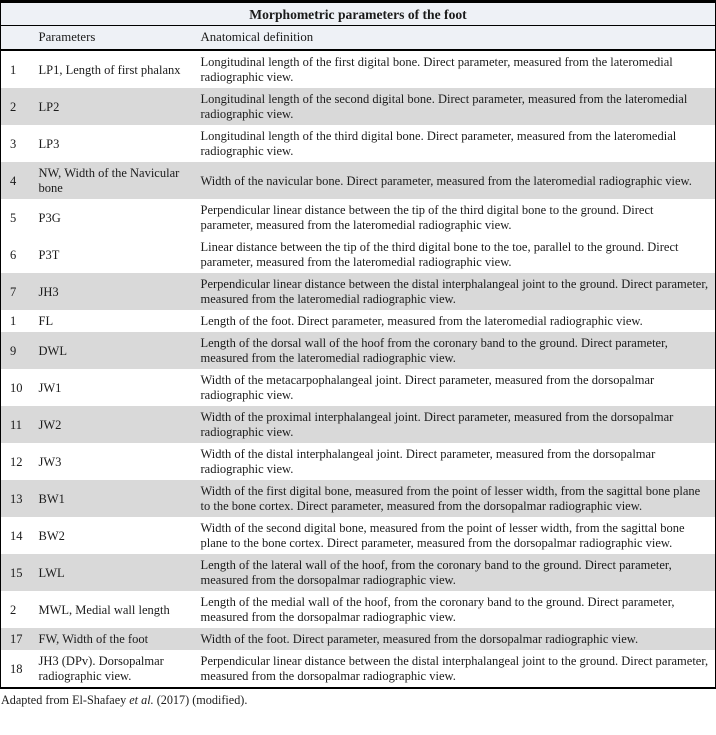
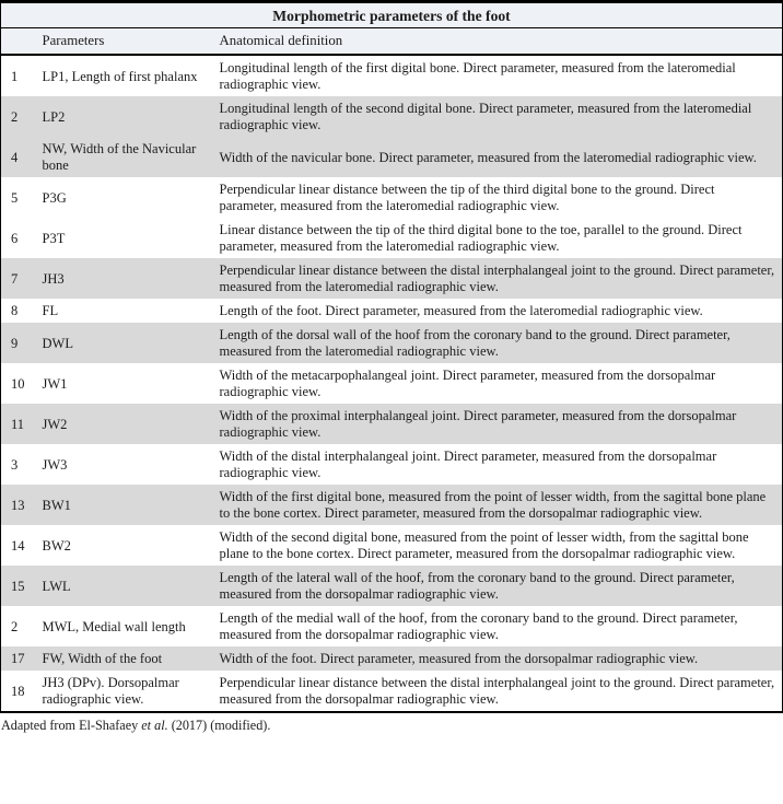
  Morphometric parameters of the foot
  	Parameters	Anatomical definition
  1	LP1, Length of first phalanx	Longitudinal length of the first digital bone. Direct parameter, measured from the lateromedial radiographic view.
  2	LP2	Longitudinal length of the second digital bone. Direct parameter, measured from the lateromedial radiographic view.
- 3	LP3	Longitudinal length of the third digital bone. Direct parameter, measured from the lateromedial radiographic view.
  4	NW, Width of the Navicular bone	Width of the navicular bone. Direct parameter, measured from the lateromedial radiographic view.
  5	P3G	Perpendicular linear distance between the tip of the third digital bone to the ground. Direct parameter, measured from the lateromedial radiographic view.
  6	P3T	Linear distance between the tip of the third digital bone to the toe, parallel to the ground. Direct parameter, measured from the lateromedial radiographic view.
  7	JH3	Perpendicular linear distance between the distal interphalangeal joint to the ground. Direct parameter, measured from the lateromedial radiographic view.
- 1	FL	Length of the foot. Direct parameter, measured from the lateromedial radiographic view.
+ 8	FL	Length of the foot. Direct parameter, measured from the lateromedial radiographic view.
  9	DWL	Length of the dorsal wall of the hoof from the coronary band to the ground. Direct parameter, measured from the lateromedial radiographic view.
  10	JW1	Width of the metacarpophalangeal joint. Direct parameter, measured from the dorsopalmar radiographic view.
  11	JW2	Width of the proximal interphalangeal joint. Direct parameter, measured from the dorsopalmar radiographic view.
- 12	JW3	Width of the distal interphalangeal joint. Direct parameter, measured from the dorsopalmar radiographic view.
+ 3	JW3	Width of the distal interphalangeal joint. Direct parameter, measured from the dorsopalmar radiographic view.
  13	BW1	Width of the first digital bone, measured from the point of lesser width, from the sagittal bone plane to the bone cortex. Direct parameter, measured from the dorsopalmar radiographic view.
  14	BW2	Width of the second digital bone, measured from the point of lesser width, from the sagittal bone plane to the bone cortex. Direct parameter, measured from the dorsopalmar radiographic view.
  15	LWL	Length of the lateral wall of the hoof, from the coronary band to the ground. Direct parameter, measured from the dorsopalmar radiographic view.
  2	MWL, Medial wall length	Length of the medial wall of the hoof, from the coronary band to the ground. Direct parameter, measured from the dorsopalmar radiographic view.
  17	FW, Width of the foot	Width of the foot. Direct parameter, measured from the dorsopalmar radiographic view.
  18	JH3 (DPv). Dorsopalmar radiographic view.	Perpendicular linear distance between the distal interphalangeal joint to the ground. Direct parameter, measured from the dorsopalmar radiographic view.
  Adapted from El-Shafaey et al. (2017) (modified).
